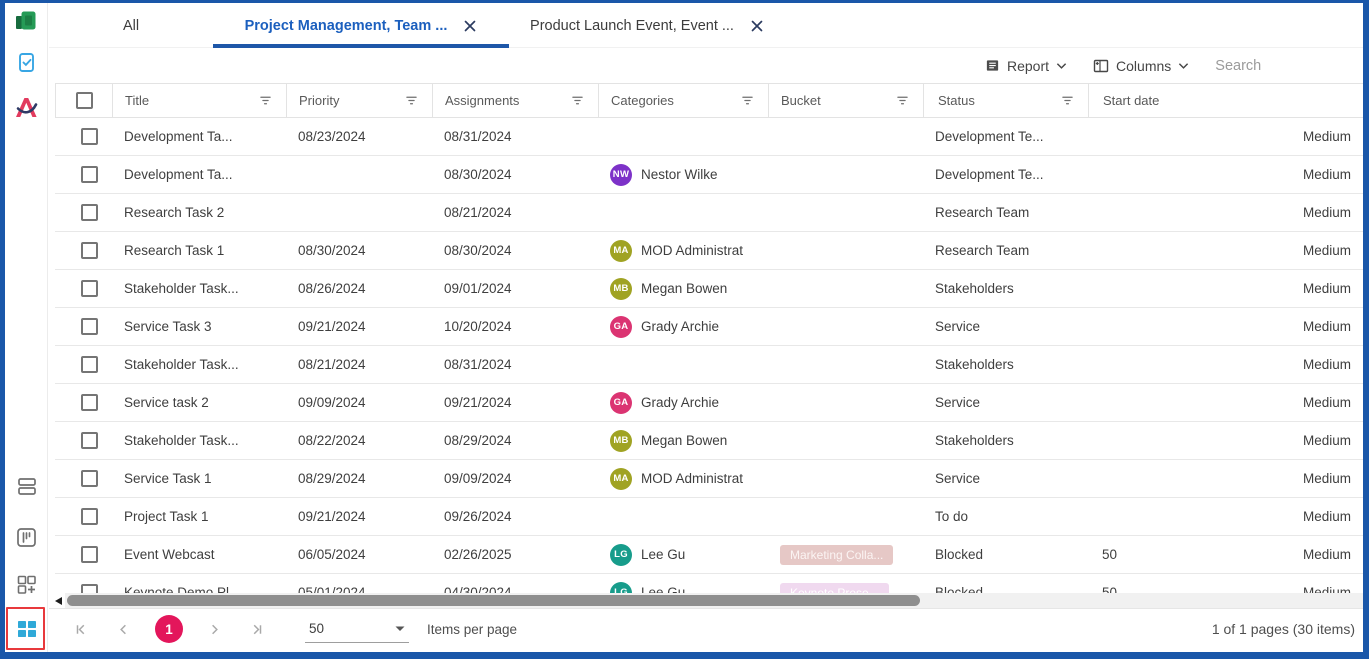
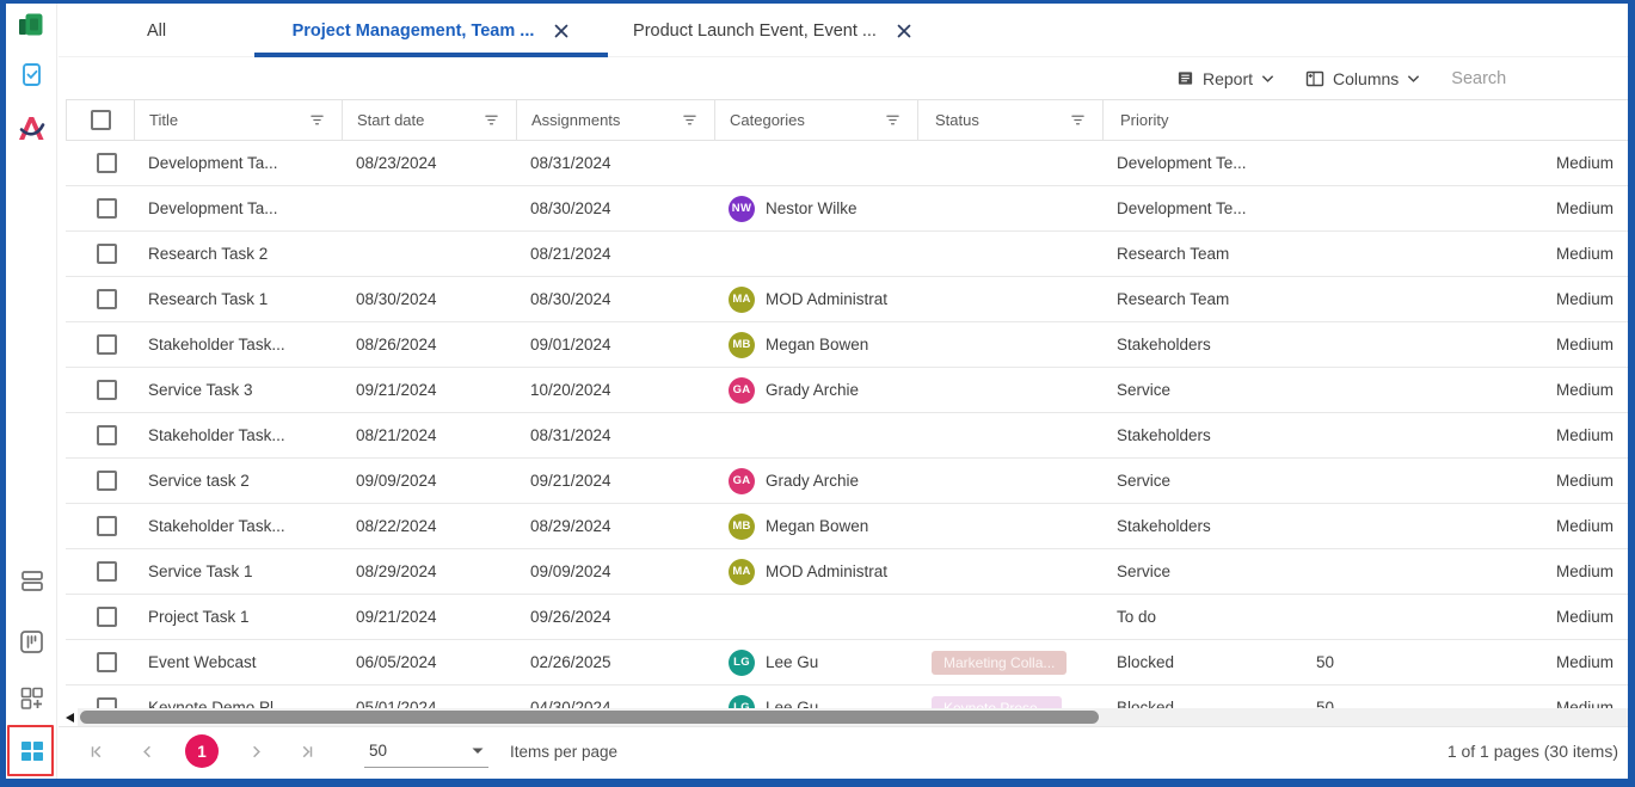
  All
  Project Management, Team ...
  Product Launch Event, Event ...
  Report
  Columns
  Search
  Title
- Priority
+ Start date
  Assignments
  Categories
- Bucket
  Status
- Start date
+ Priority
  Development Ta...
  08/23/2024
  08/31/2024
  Development Te...
  Medium
  Development Ta...
  08/30/2024
  NW
  Nestor Wilke
  Development Te...
  Medium
  Research Task 2
  08/21/2024
  Research Team
  Medium
  Research Task 1
  08/30/2024
  08/30/2024
  MA
  MOD Administrat
  Research Team
  Medium
  Stakeholder Task...
  08/26/2024
  09/01/2024
  MB
  Megan Bowen
  Stakeholders
  Medium
  Service Task 3
  09/21/2024
  10/20/2024
  GA
  Grady Archie
  Service
  Medium
  Stakeholder Task...
  08/21/2024
  08/31/2024
  Stakeholders
  Medium
  Service task 2
  09/09/2024
  09/21/2024
  GA
  Grady Archie
  Service
  Medium
  Stakeholder Task...
  08/22/2024
  08/29/2024
  MB
  Megan Bowen
  Stakeholders
  Medium
  Service Task 1
  08/29/2024
  09/09/2024
  MA
  MOD Administrat
  Service
  Medium
  Project Task 1
  09/21/2024
  09/26/2024
  To do
  Medium
  Event Webcast
  06/05/2024
  02/26/2025
  LG
  Lee Gu
  Marketing Colla...
  Blocked
  50
  Medium
  1
  50
  Items per page
  1 of 1 pages (30 items)
